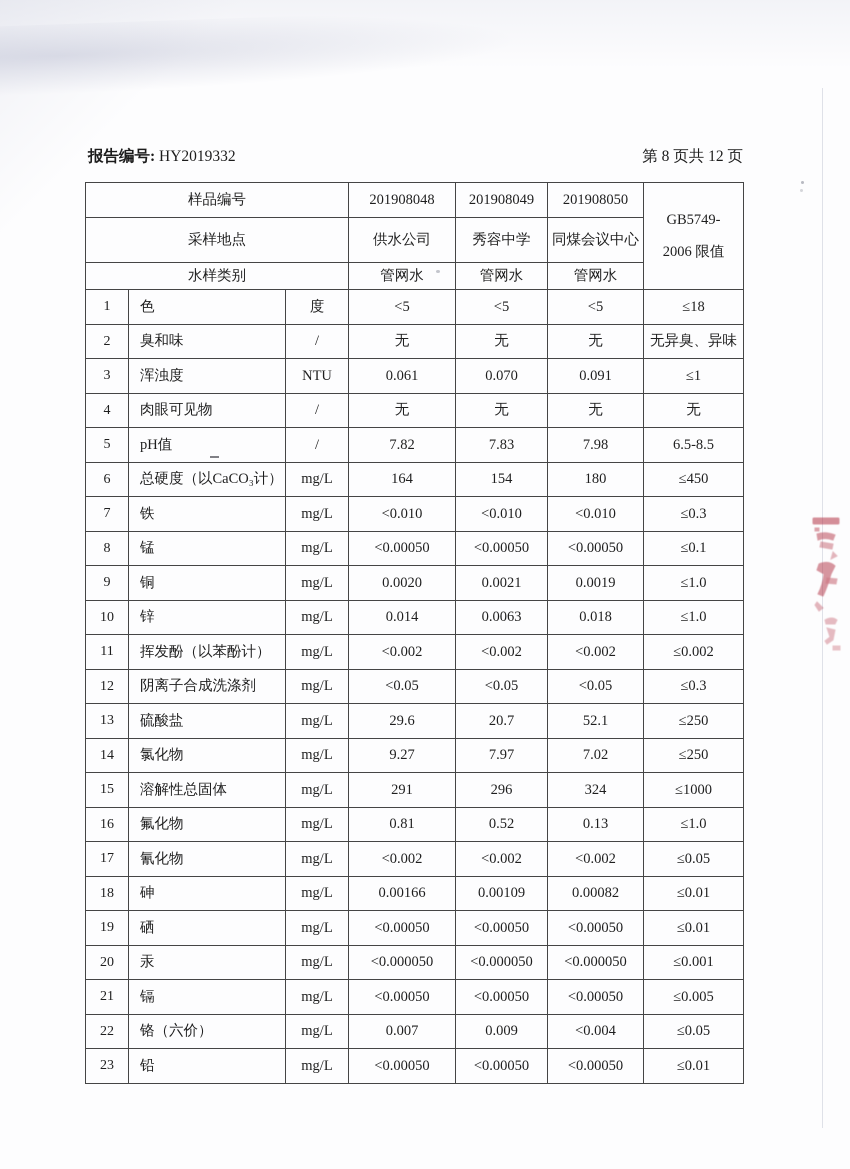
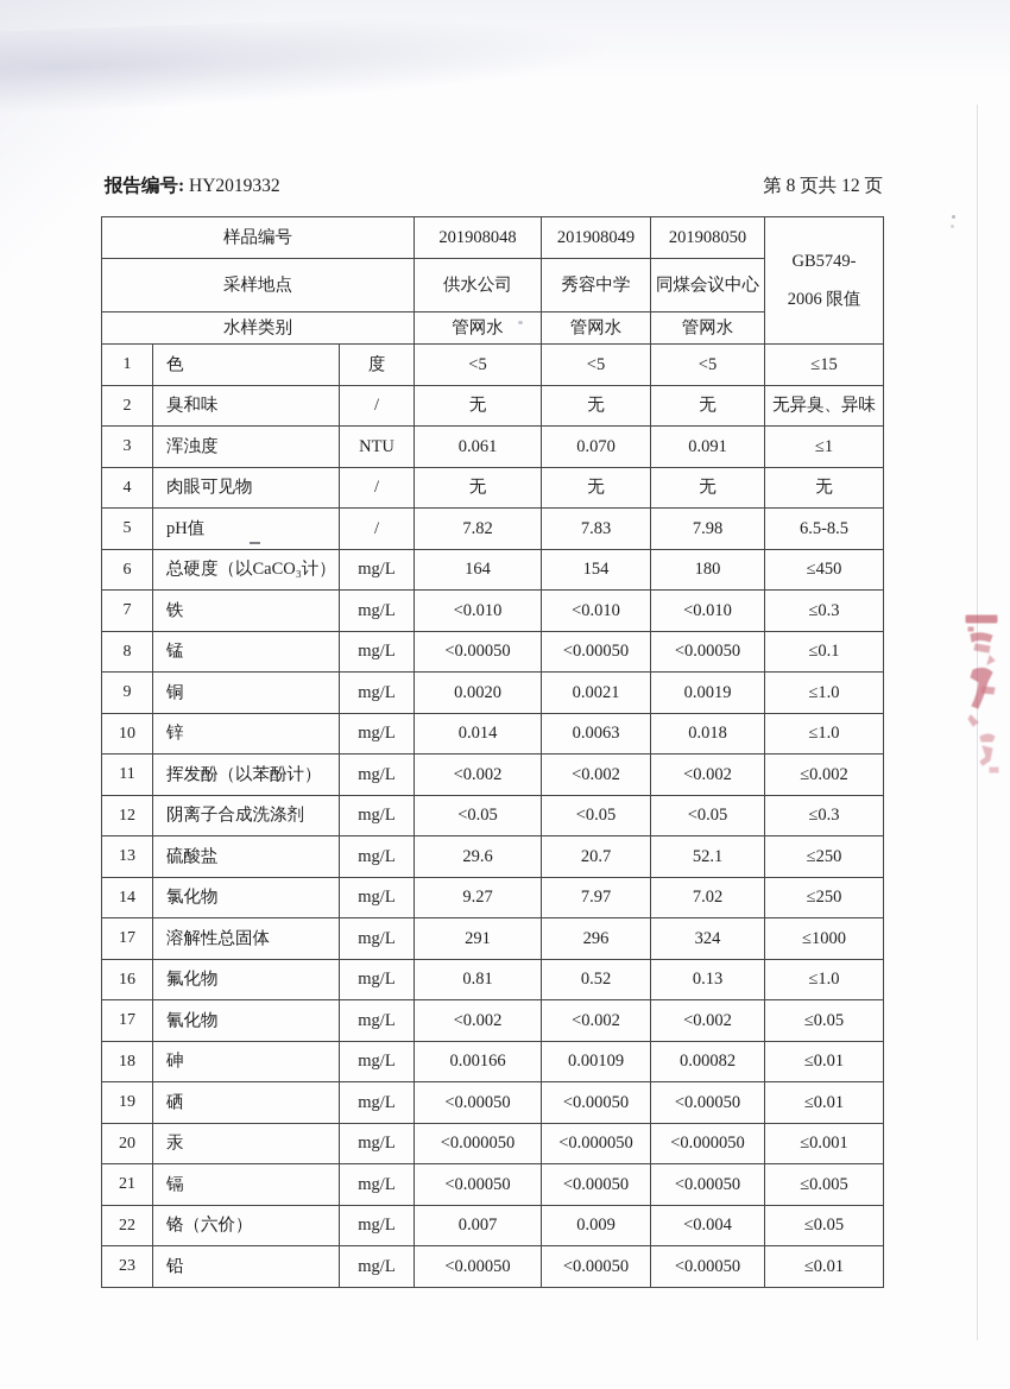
  报告编号: HY2019332
  第 8 页共 12 页
  样品编号	201908048	201908049	201908050	GB5749- 2006 限值
  采样地点	供水公司	秀容中学	同煤会议中心
  水样类别	管网水	管网水	管网水
- 1	色	度	<5	<5	<5	≤18
+ 1	色	度	<5	<5	<5	≤15
  2	臭和味	/	无	无	无	无异臭、异味
  3	浑浊度	NTU	0.061	0.070	0.091	≤1
  4	肉眼可见物	/	无	无	无	无
  5	pH值	/	7.82	7.83	7.98	6.5-8.5
  6	总硬度（以CaCO₃计）	mg/L	164	154	180	≤450
  7	铁	mg/L	<0.010	<0.010	<0.010	≤0.3
  8	锰	mg/L	<0.00050	<0.00050	<0.00050	≤0.1
  9	铜	mg/L	0.0020	0.0021	0.0019	≤1.0
  10	锌	mg/L	0.014	0.0063	0.018	≤1.0
  11	挥发酚（以苯酚计）	mg/L	<0.002	<0.002	<0.002	≤0.002
  12	阴离子合成洗涤剂	mg/L	<0.05	<0.05	<0.05	≤0.3
  13	硫酸盐	mg/L	29.6	20.7	52.1	≤250
  14	氯化物	mg/L	9.27	7.97	7.02	≤250
- 15	溶解性总固体	mg/L	291	296	324	≤1000
+ 17	溶解性总固体	mg/L	291	296	324	≤1000
  16	氟化物	mg/L	0.81	0.52	0.13	≤1.0
  17	氰化物	mg/L	<0.002	<0.002	<0.002	≤0.05
  18	砷	mg/L	0.00166	0.00109	0.00082	≤0.01
  19	硒	mg/L	<0.00050	<0.00050	<0.00050	≤0.01
  20	汞	mg/L	<0.000050	<0.000050	<0.000050	≤0.001
  21	镉	mg/L	<0.00050	<0.00050	<0.00050	≤0.005
  22	铬（六价）	mg/L	0.007	0.009	<0.004	≤0.05
  23	铅	mg/L	<0.00050	<0.00050	<0.00050	≤0.01
